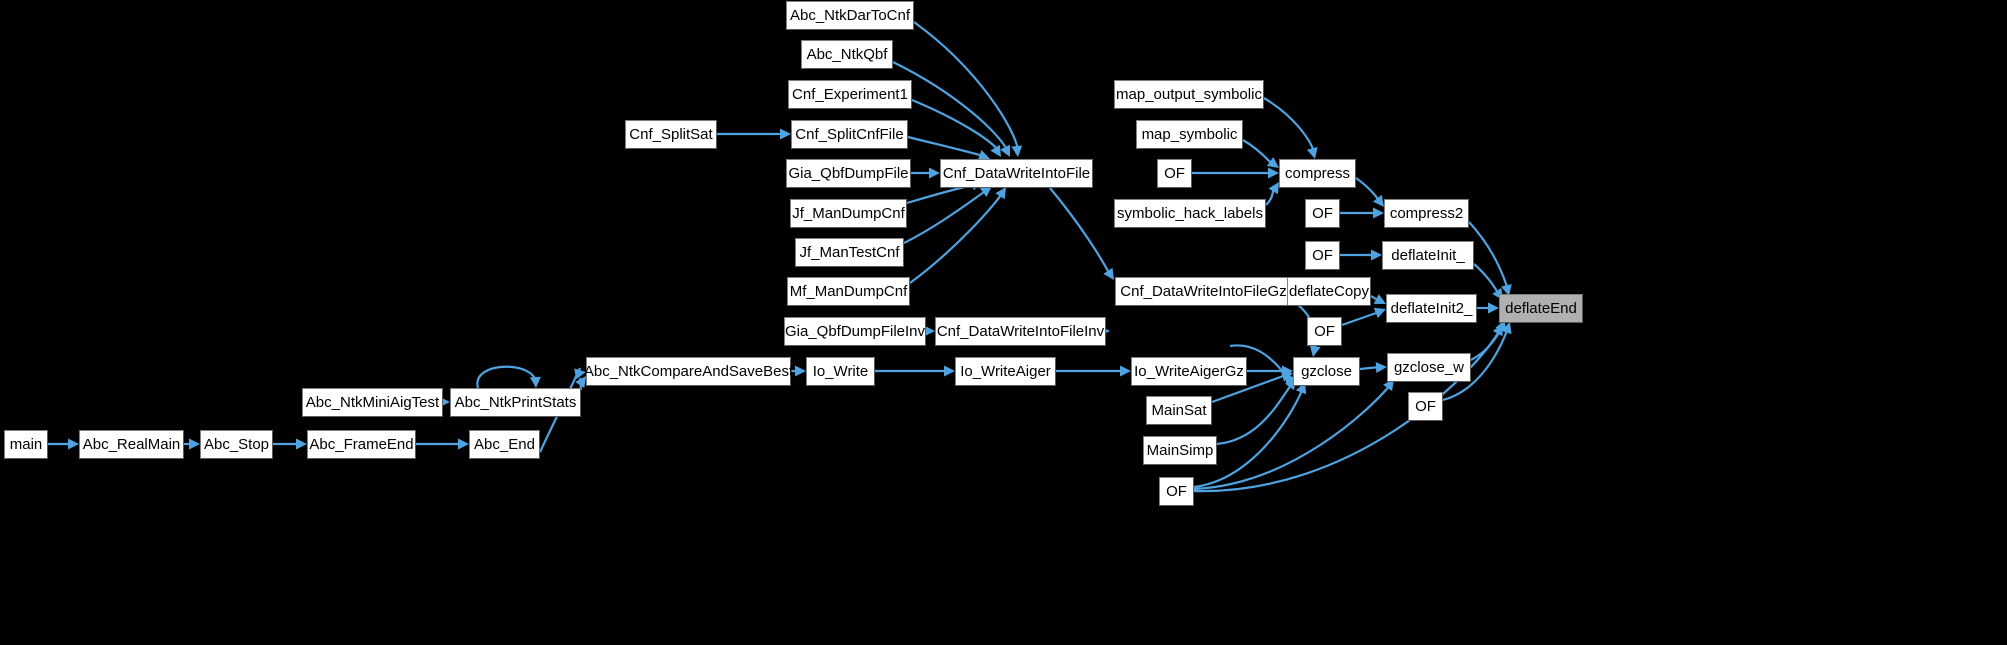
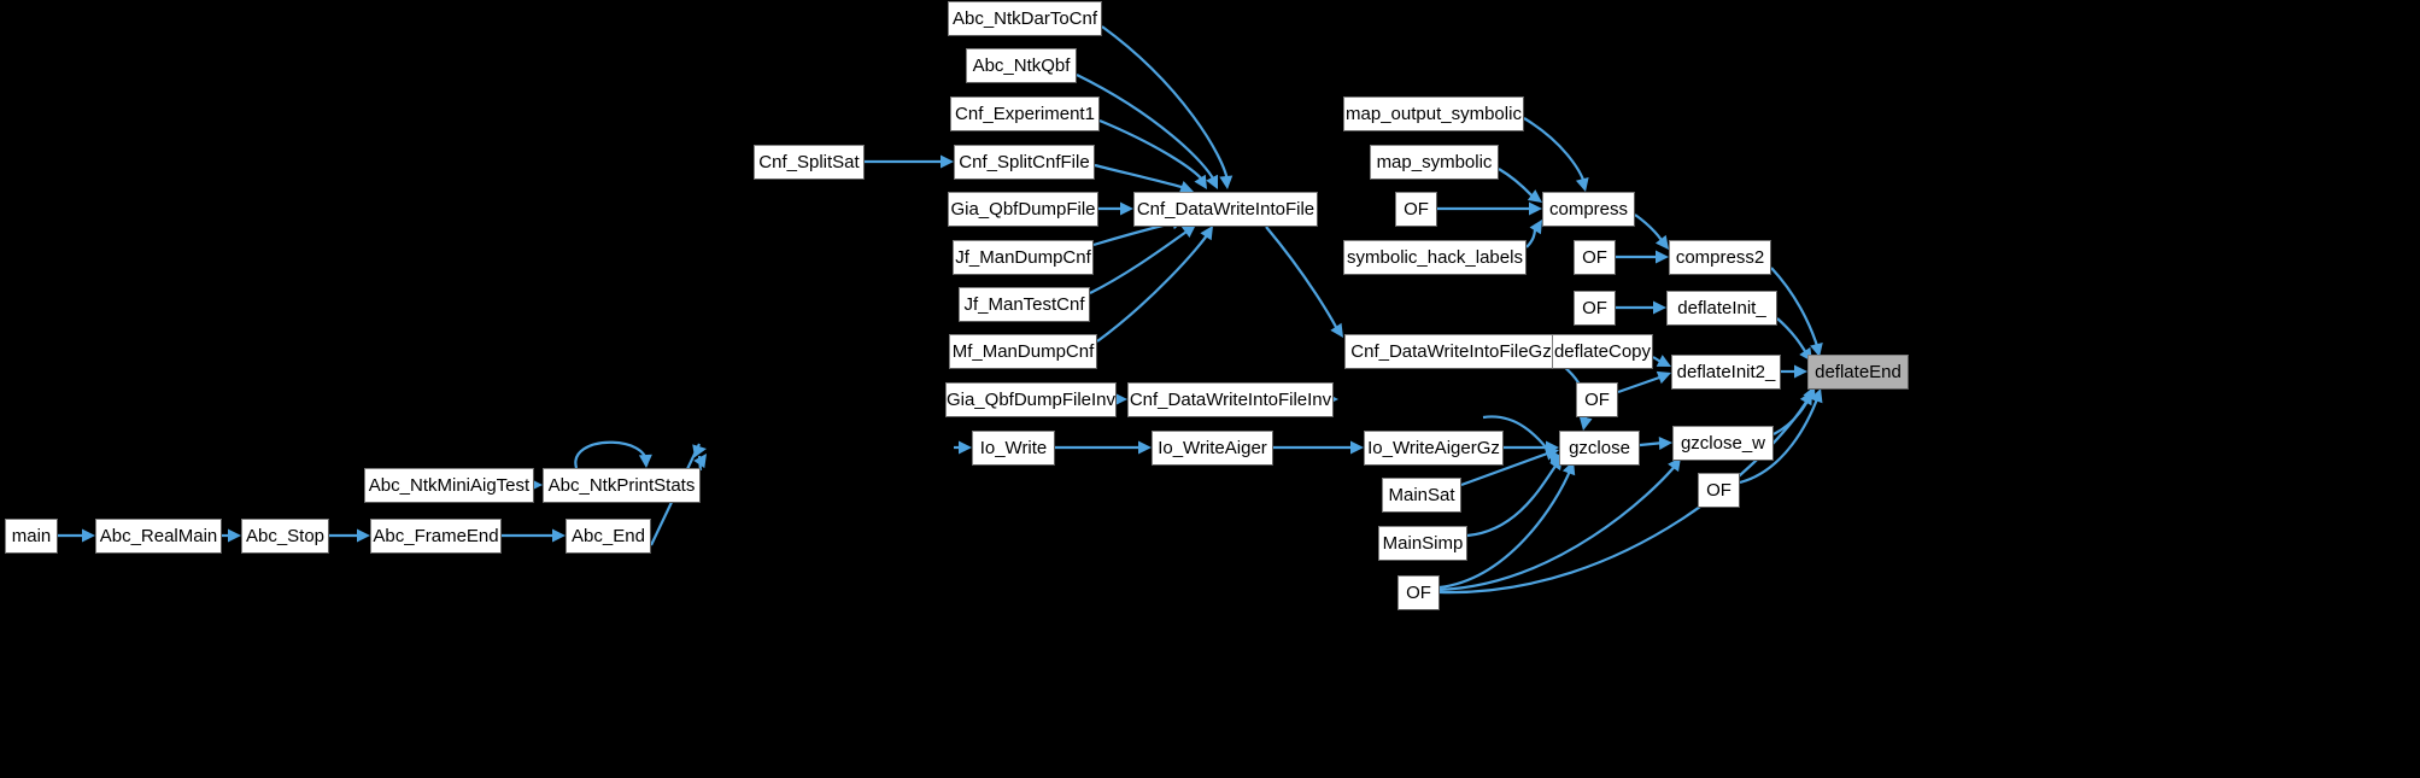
  main
  Abc_RealMain
  Abc_Stop
  Abc_FrameEnd
  Abc_End
  Abc_NtkMiniAigTest
  Abc_NtkPrintStats
- Abc_NtkCompareAndSaveBest
  Io_Write
  Io_WriteAiger
  Io_WriteAigerGz
  gzclose
  gzclose_w
  OF
  MainSat
  MainSimp
  OF
  Gia_QbfDumpFileInv
  Cnf_DataWriteIntoFileInv
  Cnf_DataWriteIntoFileGz
  deflateCopy
  OF
  deflateInit2_
  deflateInit_
  OF
  compress2
  OF
  compress
  OF
  map_symbolic
  map_output_symbolic
  symbolic_hack_labels
  deflateEnd
  Cnf_DataWriteIntoFile
  Abc_NtkDarToCnf
  Abc_NtkQbf
  Cnf_Experiment1
  Cnf_SplitSat
  Cnf_SplitCnfFile
  Gia_QbfDumpFile
  Jf_ManDumpCnf
  Jf_ManTestCnf
  Mf_ManDumpCnf
